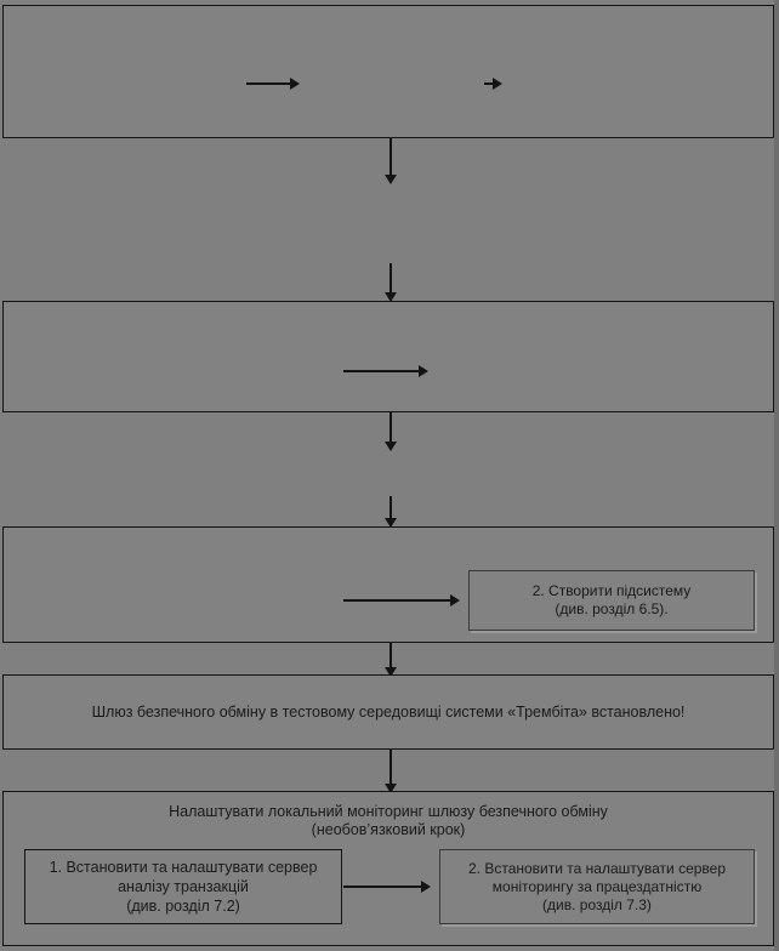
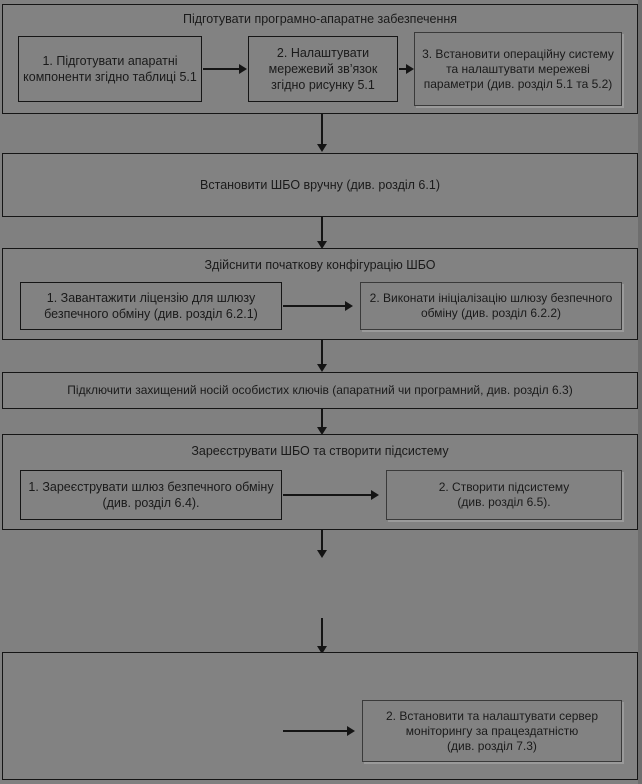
+ Підготувати програмно-апаратне забезпечення
+ 1. Підготувати апаратні компоненти згідно таблиці 5.1
+ 2. Налаштувати мережевий зв’язок згідно рисунку 5.1
+ 3. Встановити операційну систему та налаштувати мережеві параметри (див. розділ 5.1 та 5.2)
+ Встановити ШБО вручну (див. розділ 6.1)
+ Здійснити початкову конфігурацію ШБО
+ 1. Завантажити ліцензію для шлюзу безпечного обміну (див. розділ 6.2.1)
+ 2. Виконати ініціалізацію шлюзу безпечного обміну (див. розділ 6.2.2)
+ Підключити захищений носій особистих ключів (апаратний чи програмний, див. розділ 6.3)
+ Зареєструвати ШБО та створити підсистему
+ 1. Зареєструвати шлюз безпечного обміну (див. розділ 6.4).
  2. Створити підсистему
  (див. розділ 6.5).
- Шлюз безпечного обміну в тестовому середовищі системи «Трембіта» встановлено!
- Налаштувати локальний моніторинг шлюзу безпечного обміну
- (необов’язковий крок)
- 1. Встановити та налаштувати сервер аналізу транзакцій
- (див. розділ 7.2)
  2. Встановити та налаштувати сервер моніторингу за працездатністю
  (див. розділ 7.3)
